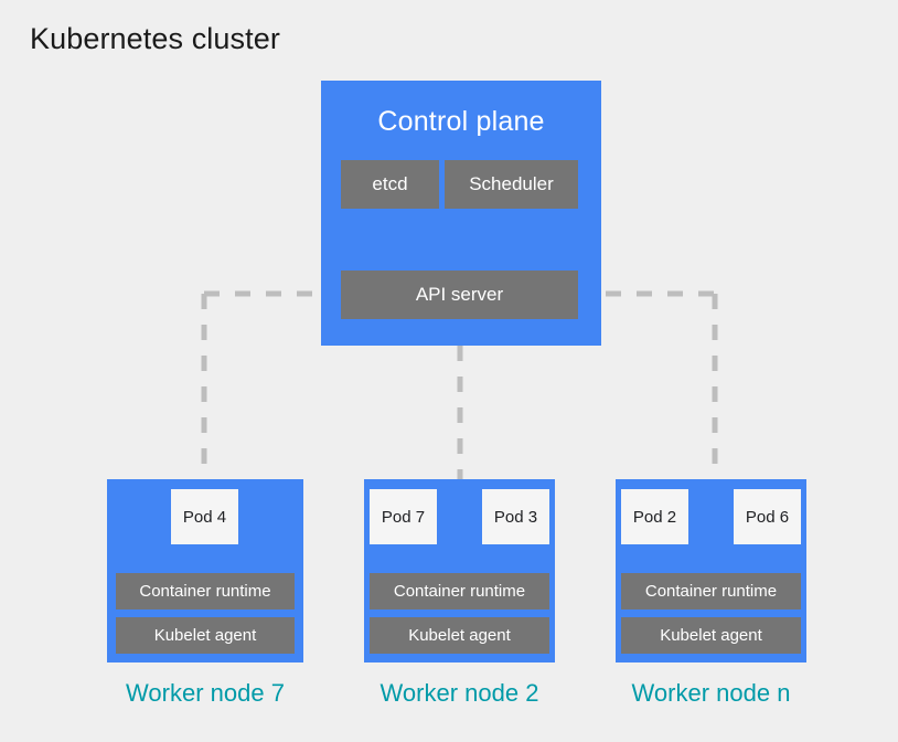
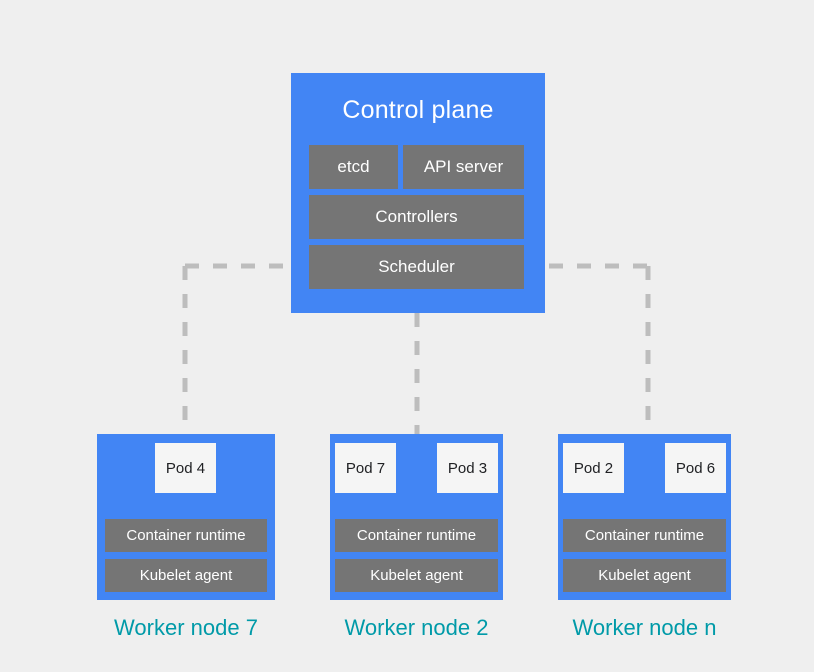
- Kubernetes cluster
  Control plane
  etcd
- Scheduler
+ API server
+ Controllers
- API server
+ Scheduler
  Pod 4
  Container runtime
  Kubelet agent
  Worker node 7
  Pod 7
  Pod 3
  Container runtime
  Kubelet agent
  Worker node 2
  Pod 2
  Pod 6
  Container runtime
  Kubelet agent
  Worker node n
